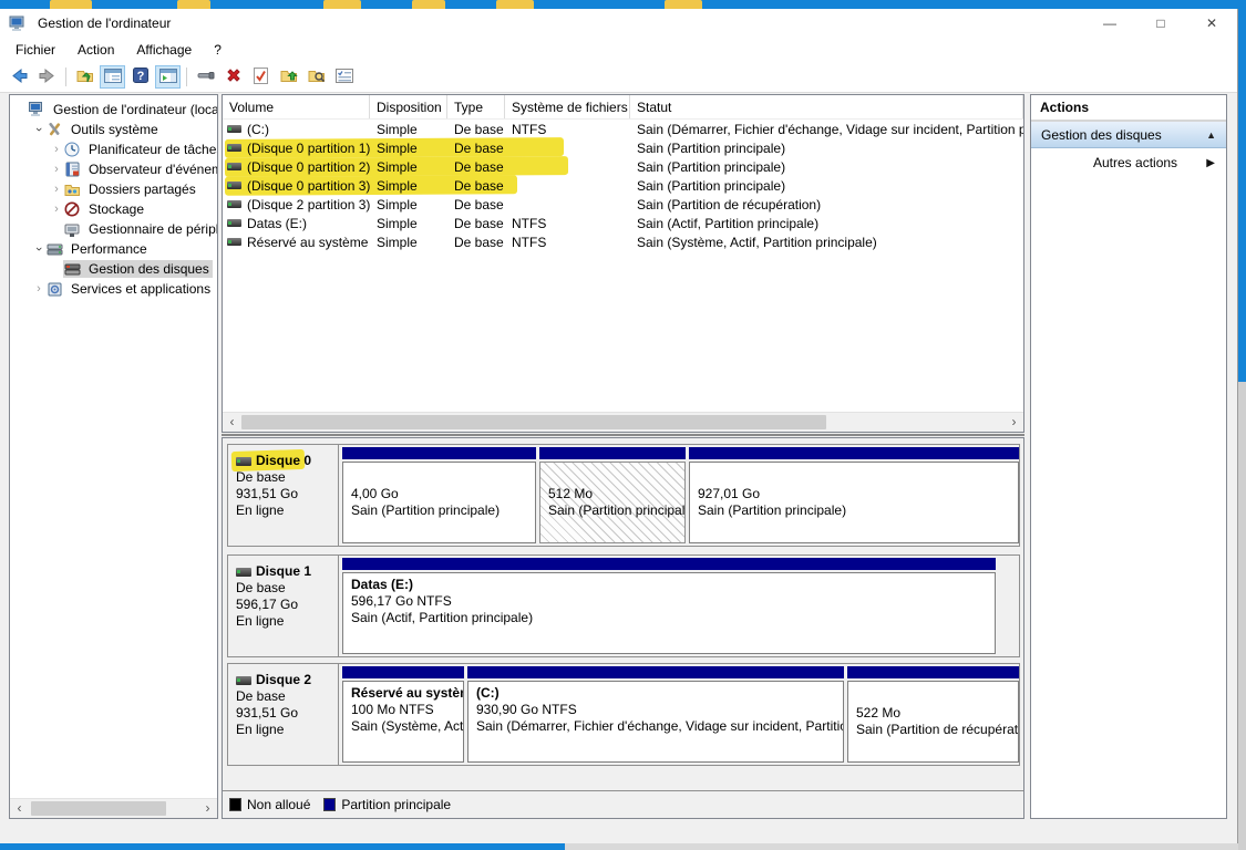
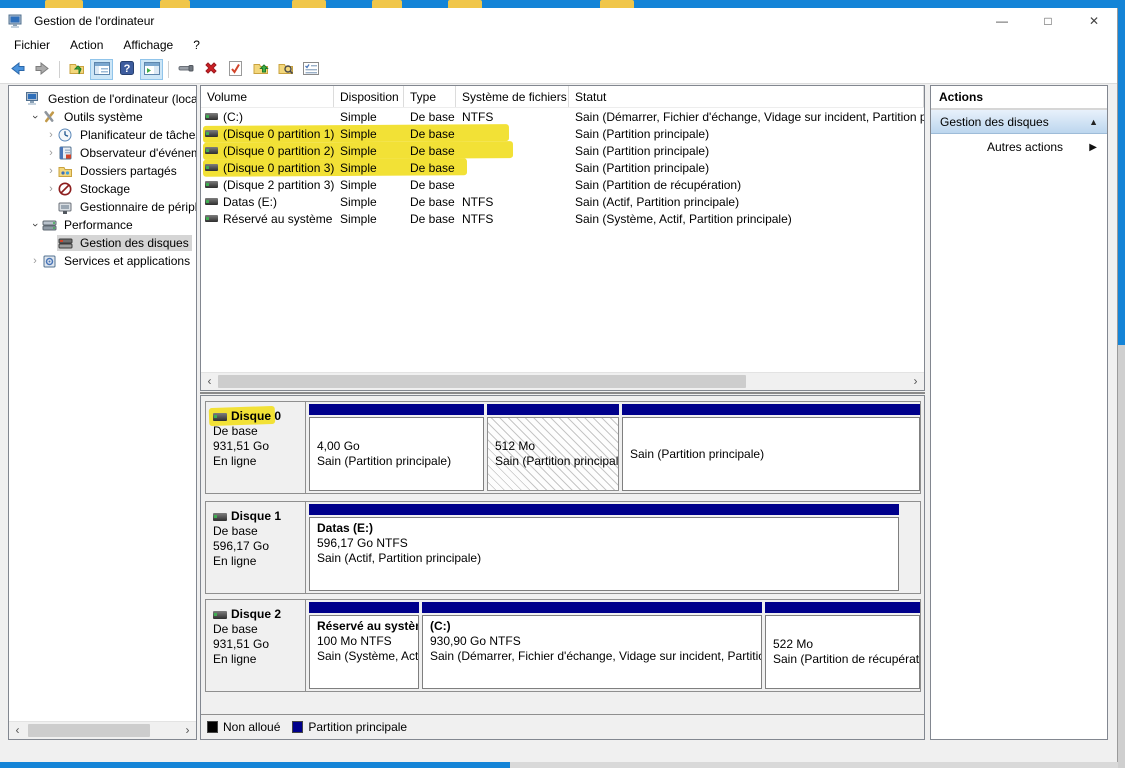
  Gestion de l'ordinateur
  —
  □
  ✕
  Fichier
  Action
  Affichage
  ?
  ?
  Gestion de l'ordinateur (loca
  Outils système
  ›
  Planificateur de tâche
  ›
  Observateur d'événe
  ›
  Dossiers partagés
  ›
  Stockage
  Gestionnaire de périp
  Performance
  Gestion des disques
  ›
  Services et applications
  ‹
  ›
  Volume
  Disposition
  Type
  Système de fichiers
  Statut
  (C:)
  Simple
  De base
  NTFS
  Sain (Démarrer, Fichier d'échange, Vidage sur incident, Partition p
  (Disque 0 partition 1)
  Simple
  De base
  Sain (Partition principale)
  (Disque 0 partition 2)
  Simple
  De base
  Sain (Partition principale)
  (Disque 0 partition 3)
  Simple
  De base
  Sain (Partition principale)
  (Disque 2 partition 3)
  Simple
  De base
  Sain (Partition de récupération)
  Datas (E:)
  Simple
  De base
  NTFS
  Sain (Actif, Partition principale)
  Réservé au système
  Simple
  De base
  NTFS
  Sain (Système, Actif, Partition principale)
  ‹
  ›
  Disque 0
  De base
  931,51 Go
  En ligne
  4,00 Go
  Sain (Partition principale)
  512 Mo
  Sain (Partition principal
- 927,01 Go
  Sain (Partition principale)
  Disque 1
  De base
  596,17 Go
  En ligne
  Datas (E:)
  596,17 Go NTFS
  Sain (Actif, Partition principale)
  Disque 2
  De base
  931,51 Go
  En ligne
  Réservé au systè
  100 Mo NTFS
  (C:)
  930,90 Go NTFS
  Sain (Démarrer, Fichier d'échange, Vidage sur incident, Partiti
  522 Mo
  Sain (Partition de récupérat
  Non alloué
  Partition principale
  Actions
  Gestion des disques
  ▲
  Autres actions
  ▶
